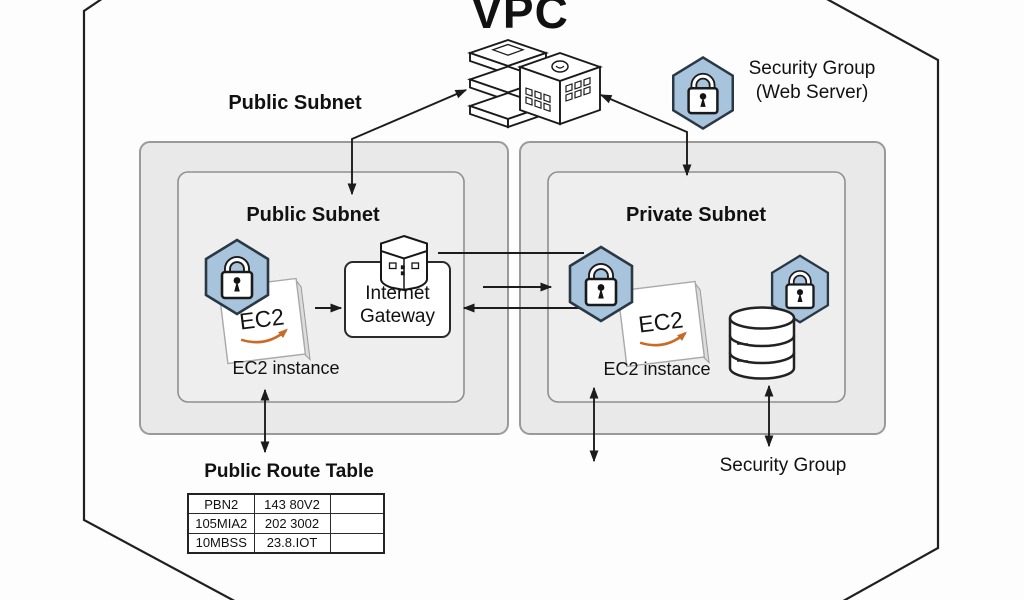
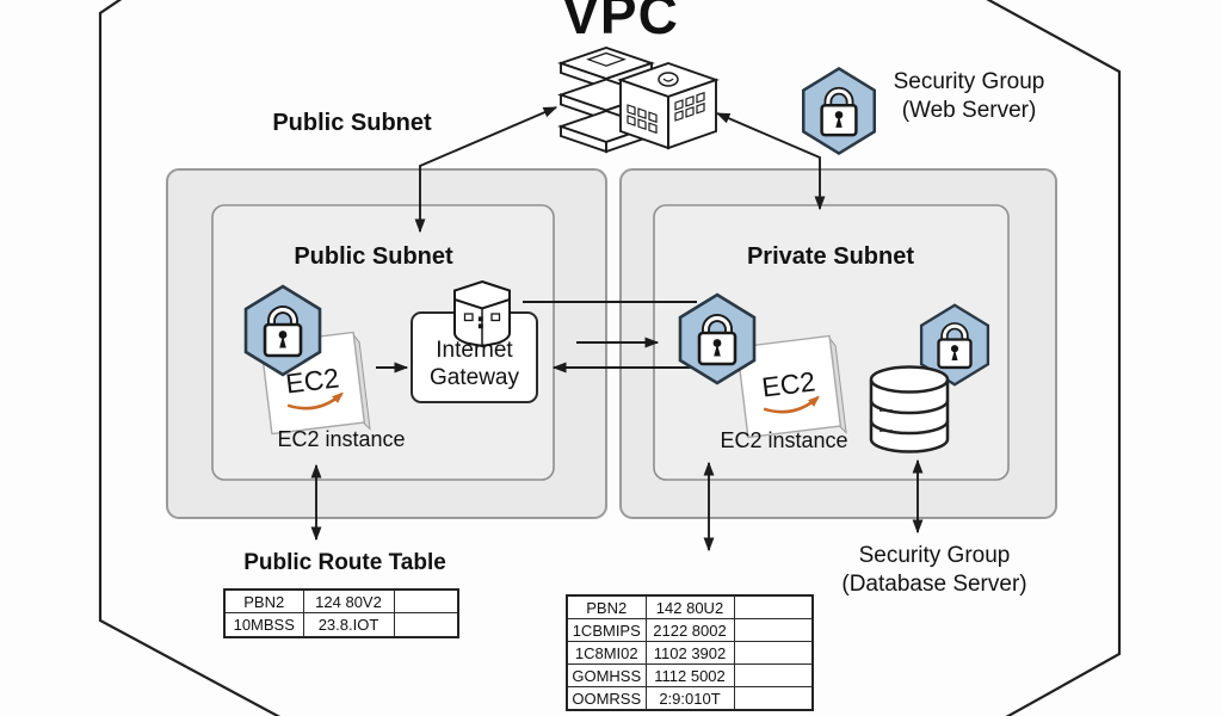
  VPC
  Public Subnet
  Security Group
  (Web Server)
  Public Subnet
  Private Subnet
  Internet
  Gateway
  EC2 instance
  EC2 instance
  Public Route Table
  Security Group
+ (Database Server)
- PBN2	143 80V2
+ PBN2	124 80V2
- 105MIA2	202 3002
  10MBSS	23.8.IOT
+ PBN2	142 80U2
+ 1CBMIPS	2122 8002
+ 1C8MI02	1102 3902
+ GOMHSS	1112 5002
+ OOMRSS	2:9:010T
